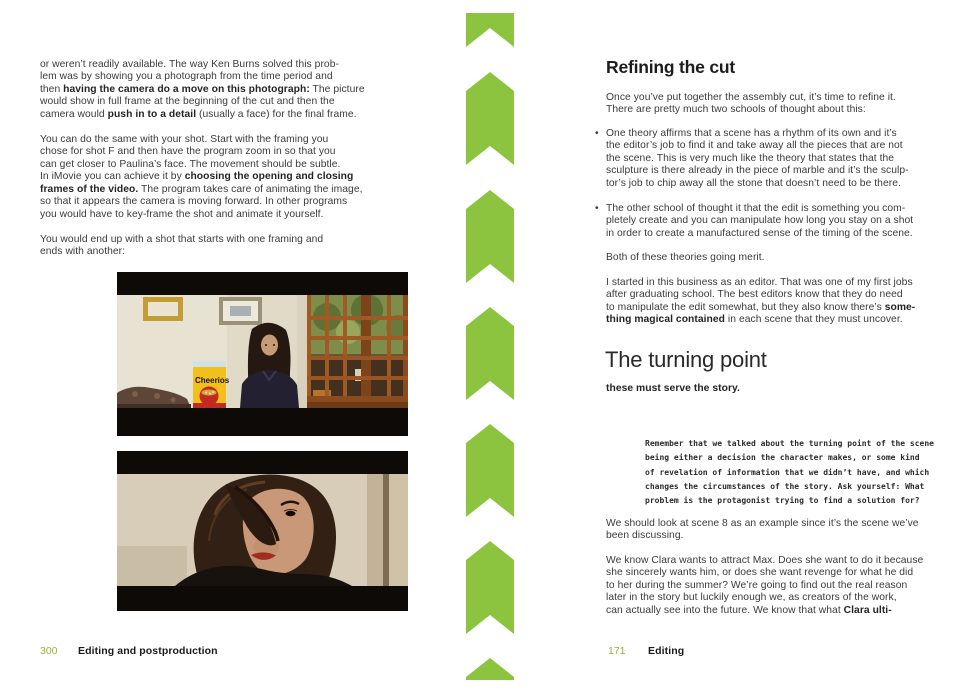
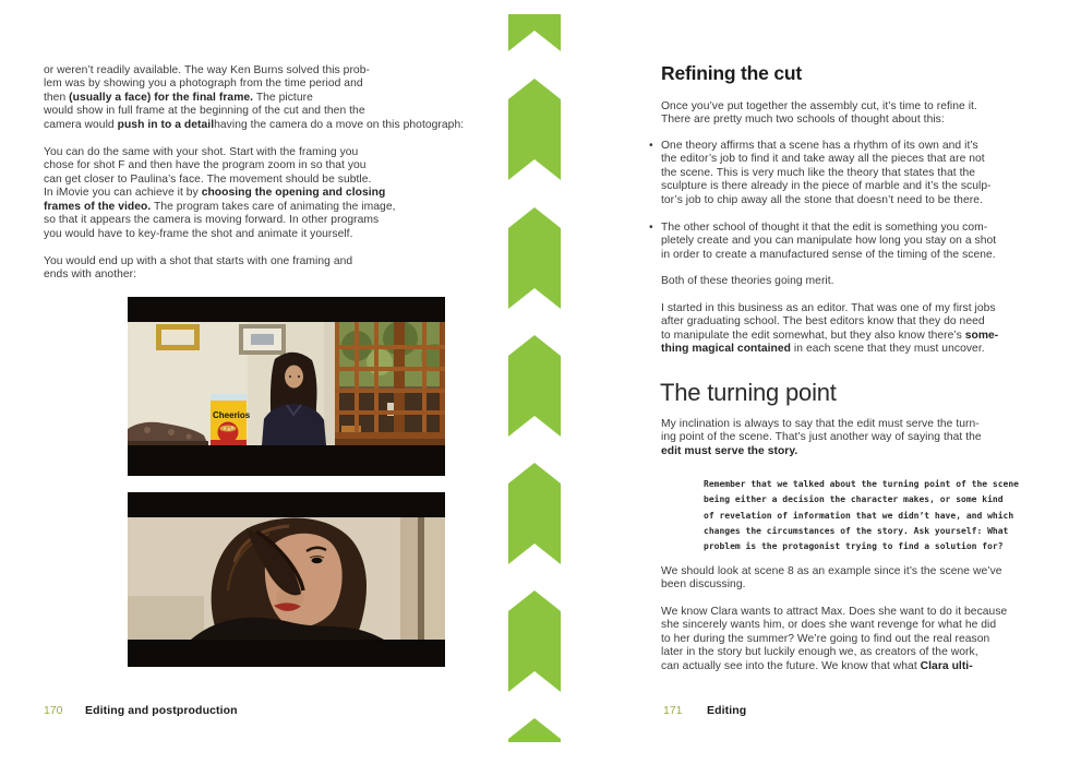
  or weren’t readily available. The way Ken Burns solved this prob-
  lem was by showing you a photograph from the time period and
- then having the camera do a move on this photograph: The picture
+ then (usually a face) for the final frame. The picture
  would show in full frame at the beginning of the cut and then the
- camera would push in to a detail (usually a face) for the final frame.
+ camera would push in to a detailhaving the camera do a move on this photograph:
  You can do the same with your shot. Start with the framing you
  chose for shot F and then have the program zoom in so that you
  can get closer to Paulina’s face. The movement should be subtle.
  In iMovie you can achieve it by choosing the opening and closing
  frames of the video. The program takes care of animating the image,
  so that it appears the camera is moving forward. In other programs
  you would have to key-frame the shot and animate it yourself.
  You would end up with a shot that starts with one framing and
  ends with another:
  Cheerios
- 300
+ 170
  Editing and postproduction
  Refining the cut
  Once you’ve put together the assembly cut, it’s time to refine it.
  There are pretty much two schools of thought about this:
  •
  One theory affirms that a scene has a rhythm of its own and it’s
  the editor’s job to find it and take away all the pieces that are not
  the scene. This is very much like the theory that states that the
  sculpture is there already in the piece of marble and it’s the sculp-
  tor’s job to chip away all the stone that doesn’t need to be there.
  •
  The other school of thought it that the edit is something you com-
  pletely create and you can manipulate how long you stay on a shot
  in order to create a manufactured sense of the timing of the scene.
  Both of these theories going merit.
  I started in this business as an editor. That was one of my first jobs
  after graduating school. The best editors know that they do need
  to manipulate the edit somewhat, but they also know there’s some-
  thing magical contained in each scene that they must uncover.
  The turning point
+ My inclination is always to say that the edit must serve the turn-
+ ing point of the scene. That’s just another way of saying that the
- these must serve the story.
+ edit must serve the story.
  Remember that we talked about the turning point of the scene
  being either a decision the character makes, or some kind
  of revelation of information that we didn’t have, and which
  changes the circumstances of the story. Ask yourself: What
  problem is the protagonist trying to find a solution for?
  We should look at scene 8 as an example since it’s the scene we’ve
  been discussing.
  We know Clara wants to attract Max. Does she want to do it because
  she sincerely wants him, or does she want revenge for what he did
  to her during the summer? We’re going to find out the real reason
  later in the story but luckily enough we, as creators of the work,
  can actually see into the future. We know that what Clara ulti-
  171
  Editing
